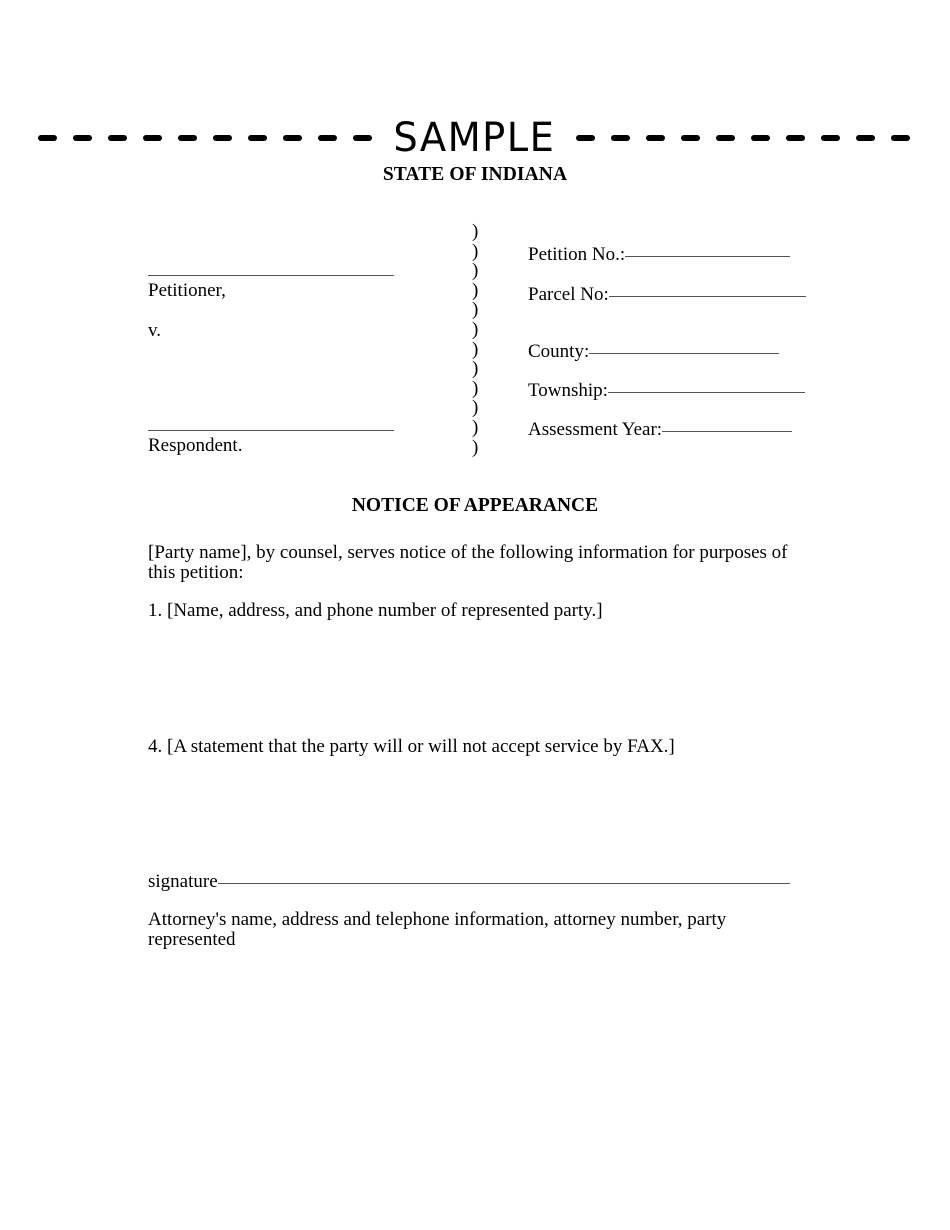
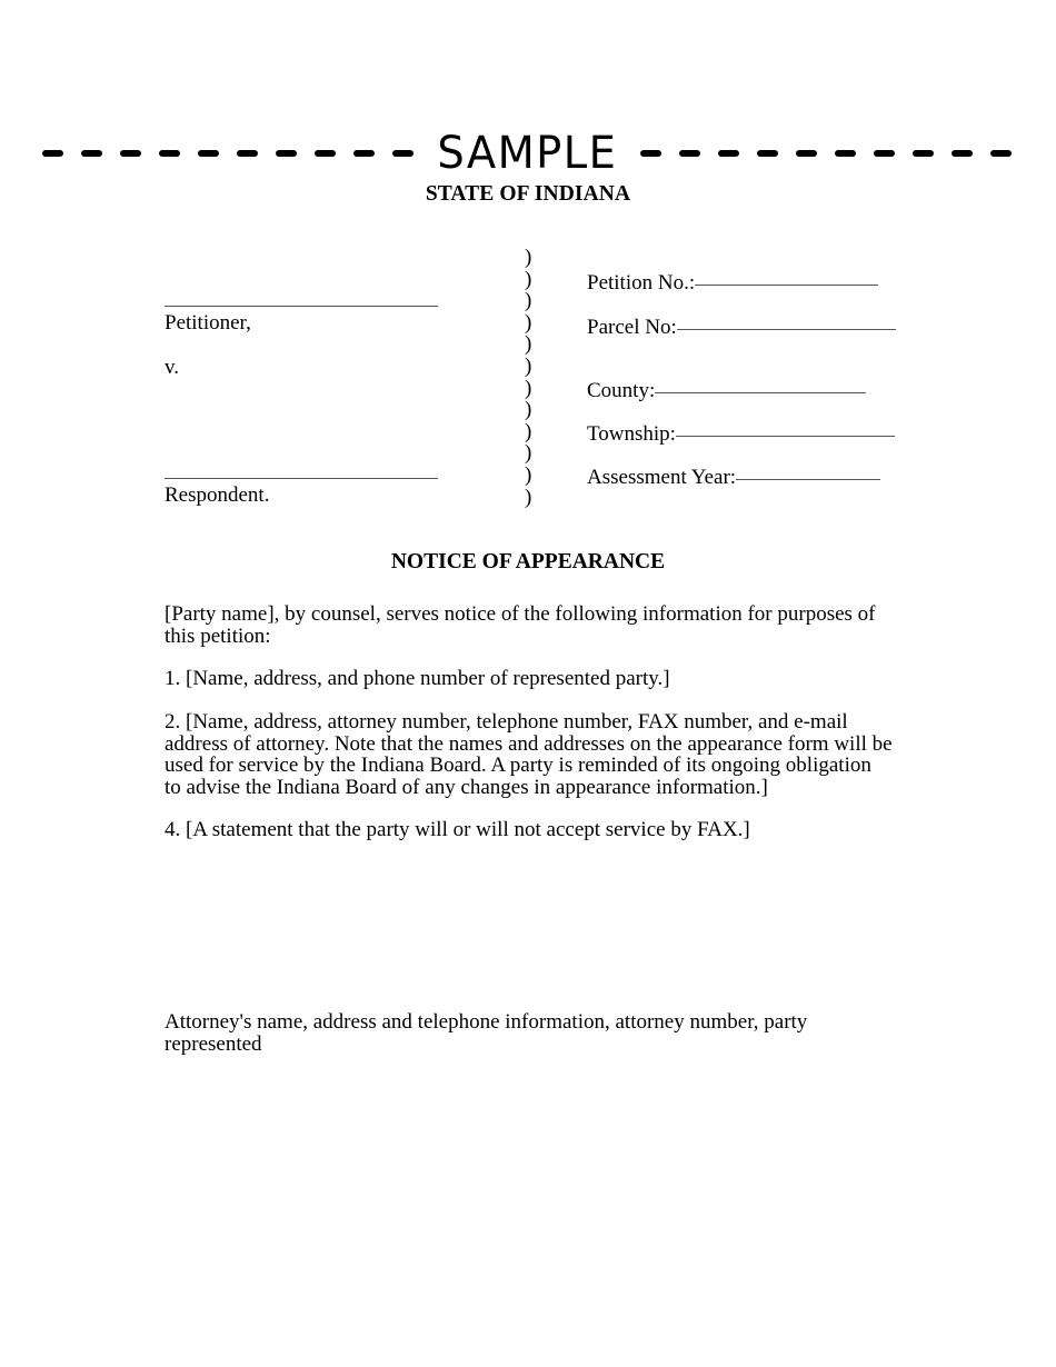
  SAMPLE
  STATE OF INDIANA
  Petitioner,
  v.
  Respondent.
  )
  )
  )
  )
  )
  )
  )
  )
  )
  )
  )
  )
  Petition No.:
  Parcel No:
  County:
  Township:
  Assessment Year:
  NOTICE OF APPEARANCE
  [Party name], by counsel, serves notice of the following information for purposes of this petition:
  1. [Name, address, and phone number of represented party.]
+ 2. [Name, address, attorney number, telephone number, FAX number, and e-mail address of attorney. Note that the names and addresses on the appearance form will be used for service by the Indiana Board. A party is reminded of its ongoing obligation to advise the Indiana Board of any changes in appearance information.]
  4. [A statement that the party will or will not accept service by FAX.]
- signature
  Attorney's name, address and telephone information, attorney number, party represented
